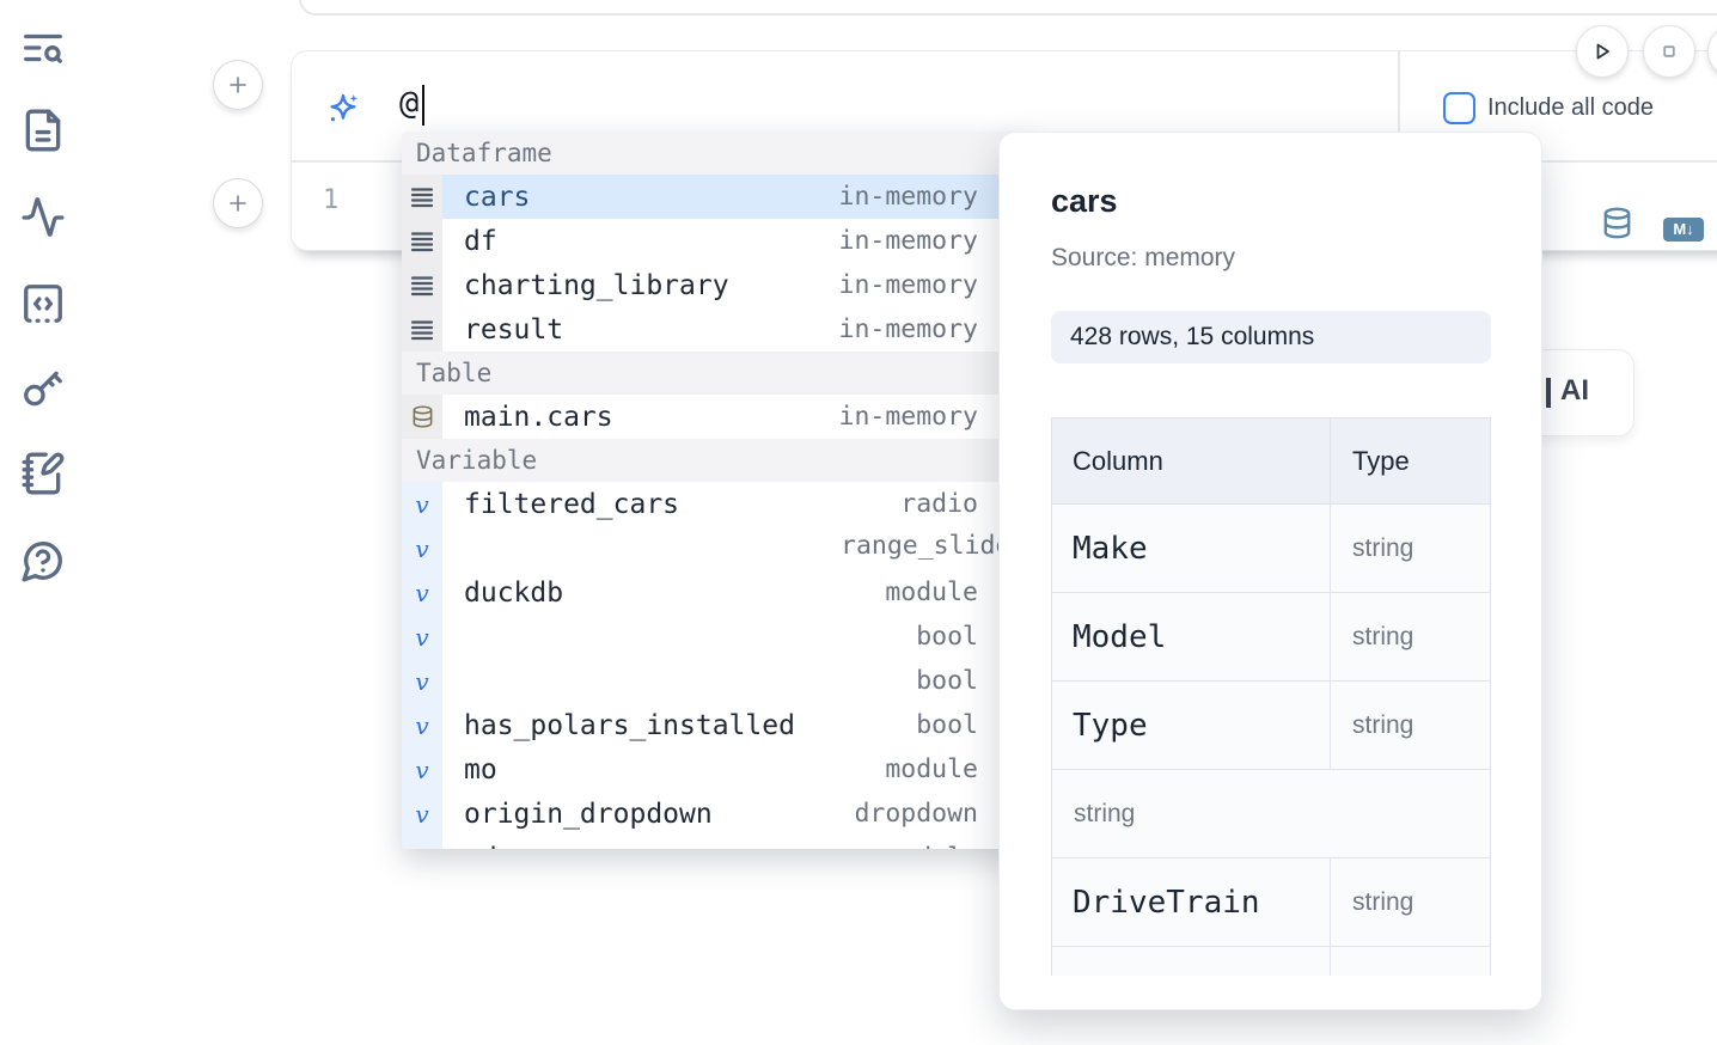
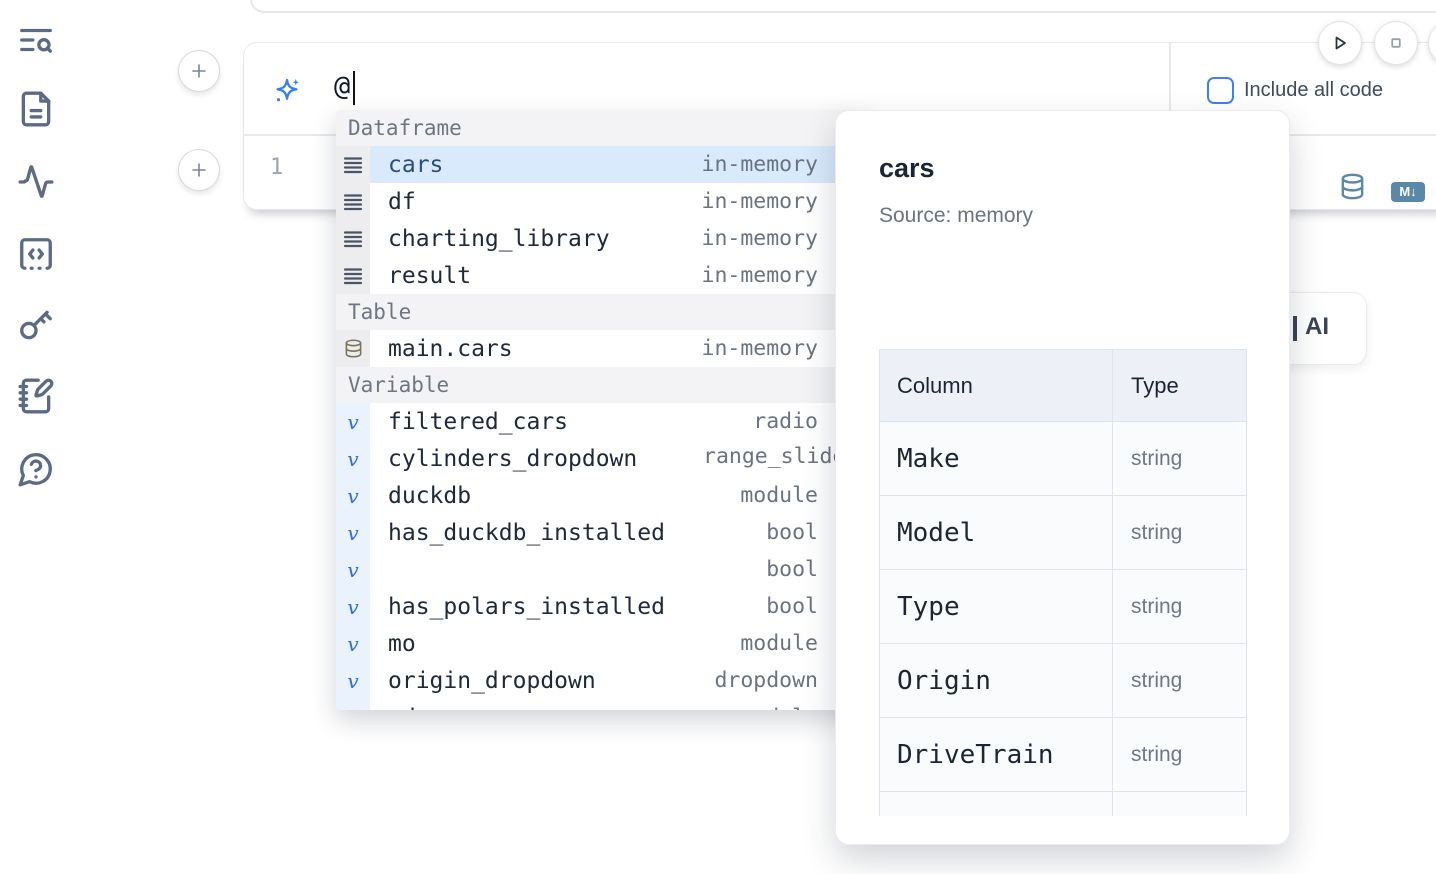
  @
  Include all code
  1
  M↓
  AI
  Dataframe
  cars
  in-memory
  df
  in-memory
  charting_library
  in-memory
  result
  in-memory
  Table
  main.cars
  in-memory
  Variable
  v
  filtered_cars
  radio
  v
+ cylinders_dropdown
  range_slid
  v
  duckdb
  module
  v
+ has_duckdb_installed
  bool
  v
  bool
  v
  has_polars_installed
  bool
  v
  mo
  module
  v
  origin_dropdown
  dropdown
  cars
  Source: memory
- 428 rows, 15 columns
  Column
  Type
  Make
  string
  Model
  string
  Type
  string
+ Origin
  string
  DriveTrain
  string
